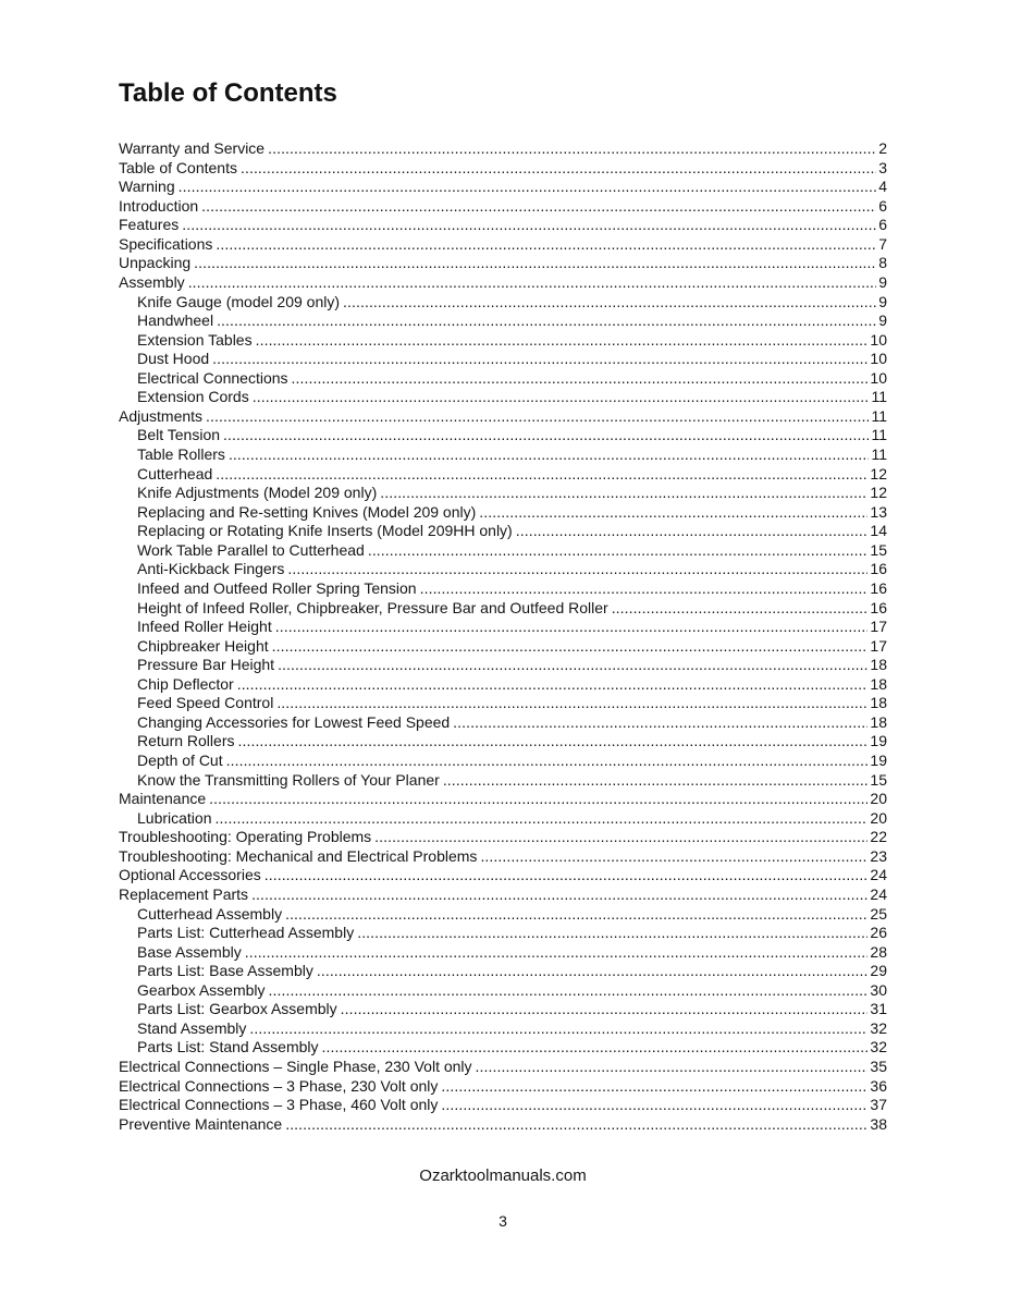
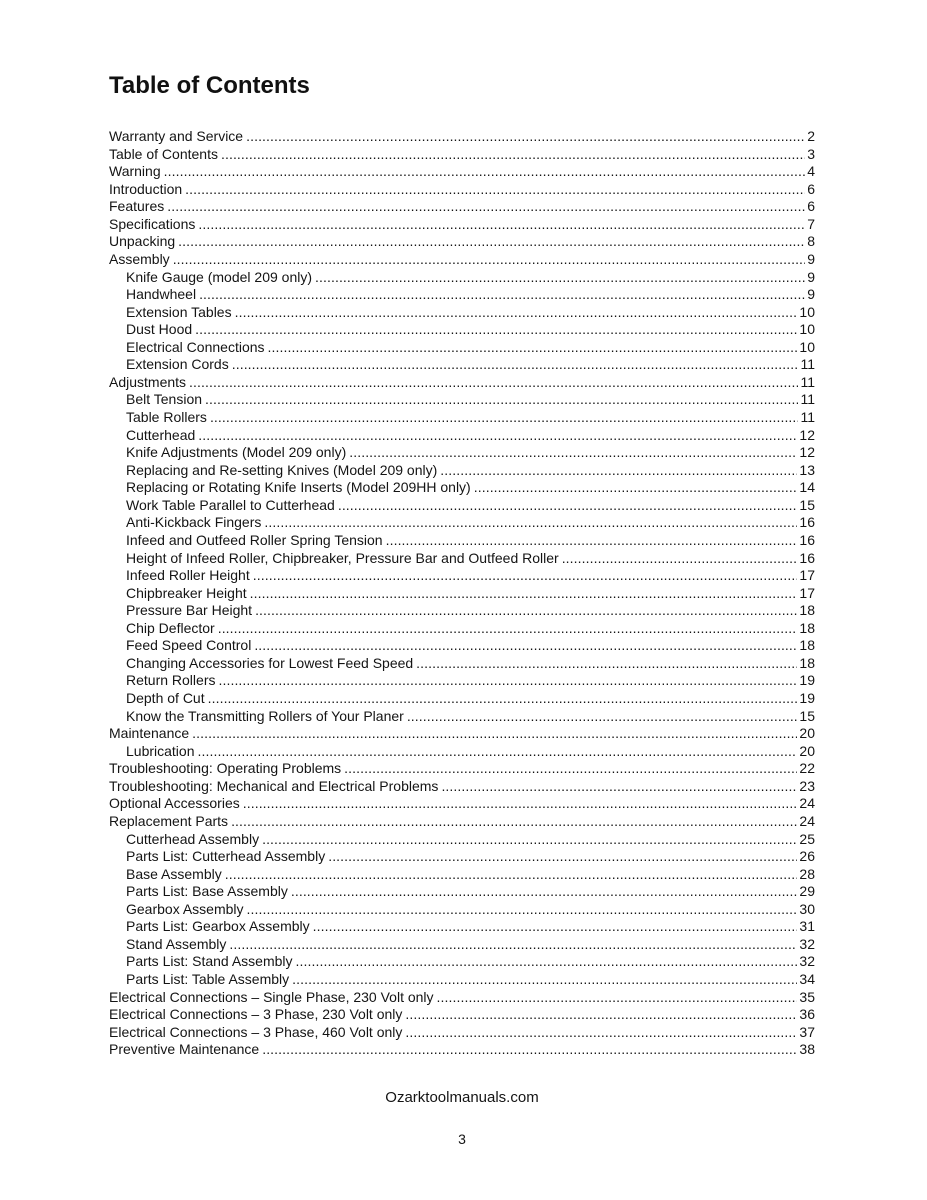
  Table of Contents
  Warranty and Service
  2
  Table of Contents
  3
  Warning
  4
  Introduction
  6
  Features
  6
  Specifications
  7
  Unpacking
  8
  Assembly
  9
  Knife Gauge (model 209 only)
  9
  Handwheel
  9
  Extension Tables
  10
  Dust Hood
  10
  Electrical Connections
  10
  Extension Cords
  11
  Adjustments
  11
  Belt Tension
  11
  Table Rollers
  11
  Cutterhead
  12
  Knife Adjustments (Model 209 only)
  12
  Replacing and Re-setting Knives (Model 209 only)
  13
  Replacing or Rotating Knife Inserts (Model 209HH only)
  14
  Work Table Parallel to Cutterhead
  15
  Anti-Kickback Fingers
  16
  Infeed and Outfeed Roller Spring Tension
  16
  Height of Infeed Roller, Chipbreaker, Pressure Bar and Outfeed Roller
  16
  Infeed Roller Height
  17
  Chipbreaker Height
  17
  Pressure Bar Height
  18
  Chip Deflector
  18
  Feed Speed Control
  18
  Changing Accessories for Lowest Feed Speed
  18
  Return Rollers
  19
  Depth of Cut
  19
  Know the Transmitting Rollers of Your Planer
  15
  Maintenance
  20
  Lubrication
  20
  Troubleshooting: Operating Problems
  22
  Troubleshooting: Mechanical and Electrical Problems
  23
  Optional Accessories
  24
  Replacement Parts
  24
  Cutterhead Assembly
  25
  Parts List: Cutterhead Assembly
  26
  Base Assembly
  28
  Parts List: Base Assembly
  29
  Gearbox Assembly
  30
  Parts List: Gearbox Assembly
  31
  Stand Assembly
  32
  Parts List: Stand Assembly
  32
+ Parts List: Table Assembly
+ 34
  Electrical Connections – Single Phase, 230 Volt only
  35
  Electrical Connections – 3 Phase, 230 Volt only
  36
  Electrical Connections – 3 Phase, 460 Volt only
  37
  Preventive Maintenance
  38
  Ozarktoolmanuals.com
  3
